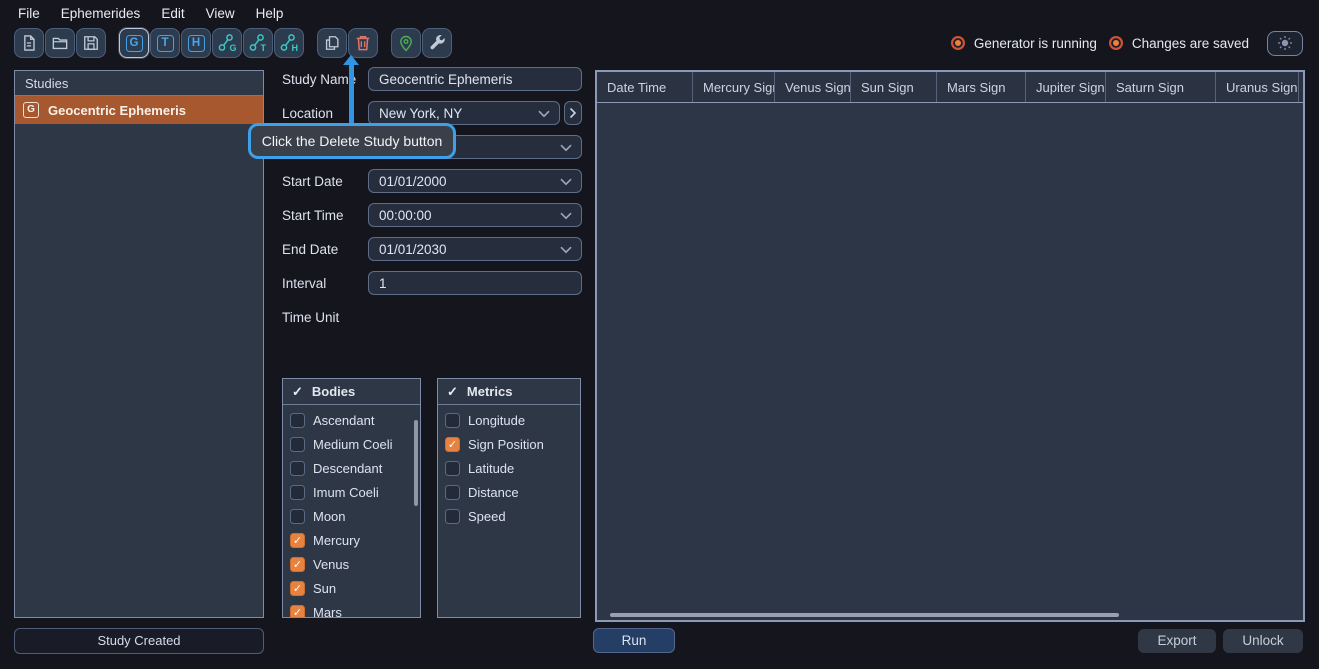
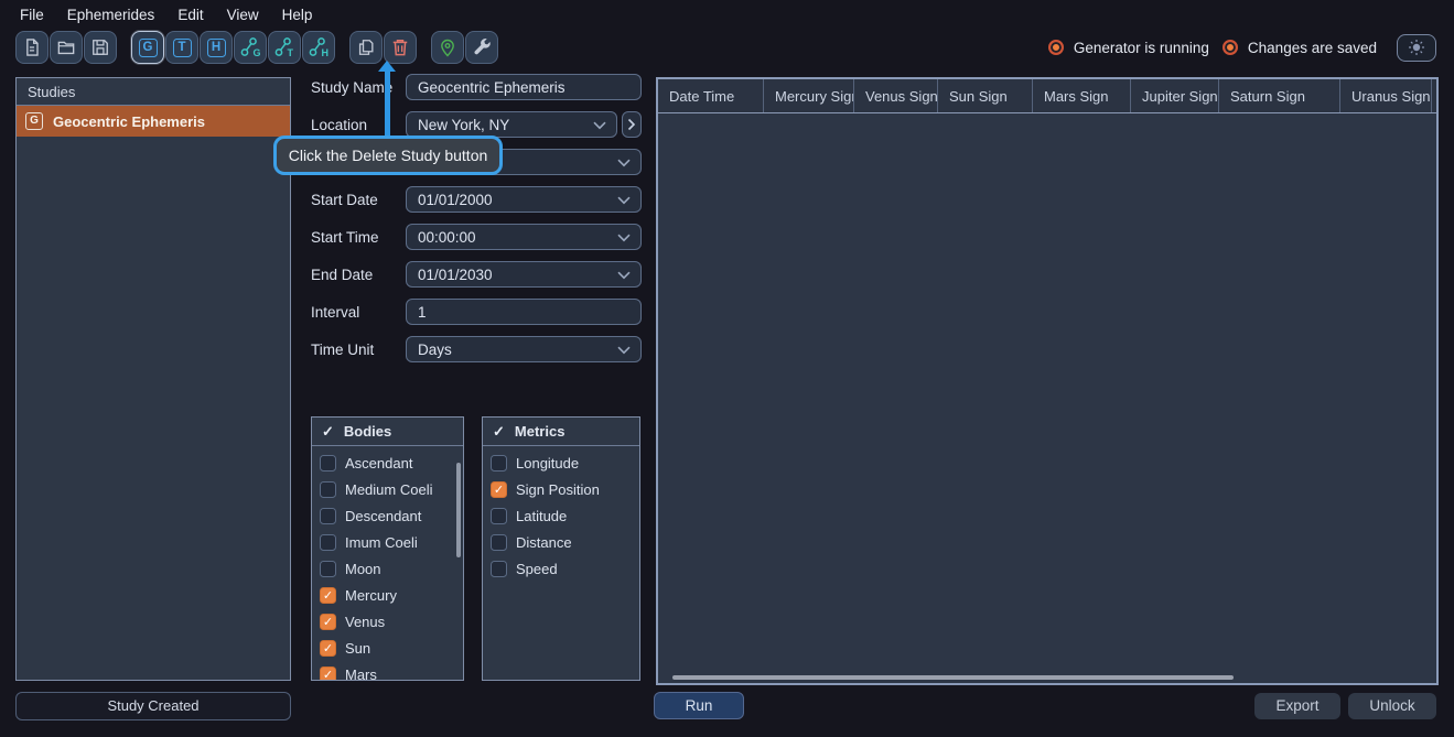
  File
  Ephemerides
  Edit
  View
  Help
  G
  T
  H
  G
  T
  H
  Generator is running
  Changes are saved
  Studies
  G
  Geocentric Ephemeris
  Study Nam
  Geocentric Ephemeris
  Location
  New York, NY
  Start Date
  01/01/2000
  Start Time
  00:00:00
  End Date
  01/01/2030
  Interval
  1
  Time Unit
+ Days
  ✓
  Bodies
  Ascendant
  Medium Coeli
  Descendant
  Imum Coeli
  Moon
  ✓
  Mercury
  ✓
  Venus
  ✓
  Sun
  ✓
  Mars
  ✓
  Metrics
  Longitude
  ✓
  Sign Position
  Latitude
  Distance
  Speed
  Date Time
  Mercury Sig
  Venus Sign
  Sun Sign
  Mars Sign
  Jupiter Sign
  Saturn Sign
  Uranus Sign
  Study Created
  Run
  Export
  Unlock
  Click the Delete Study button
